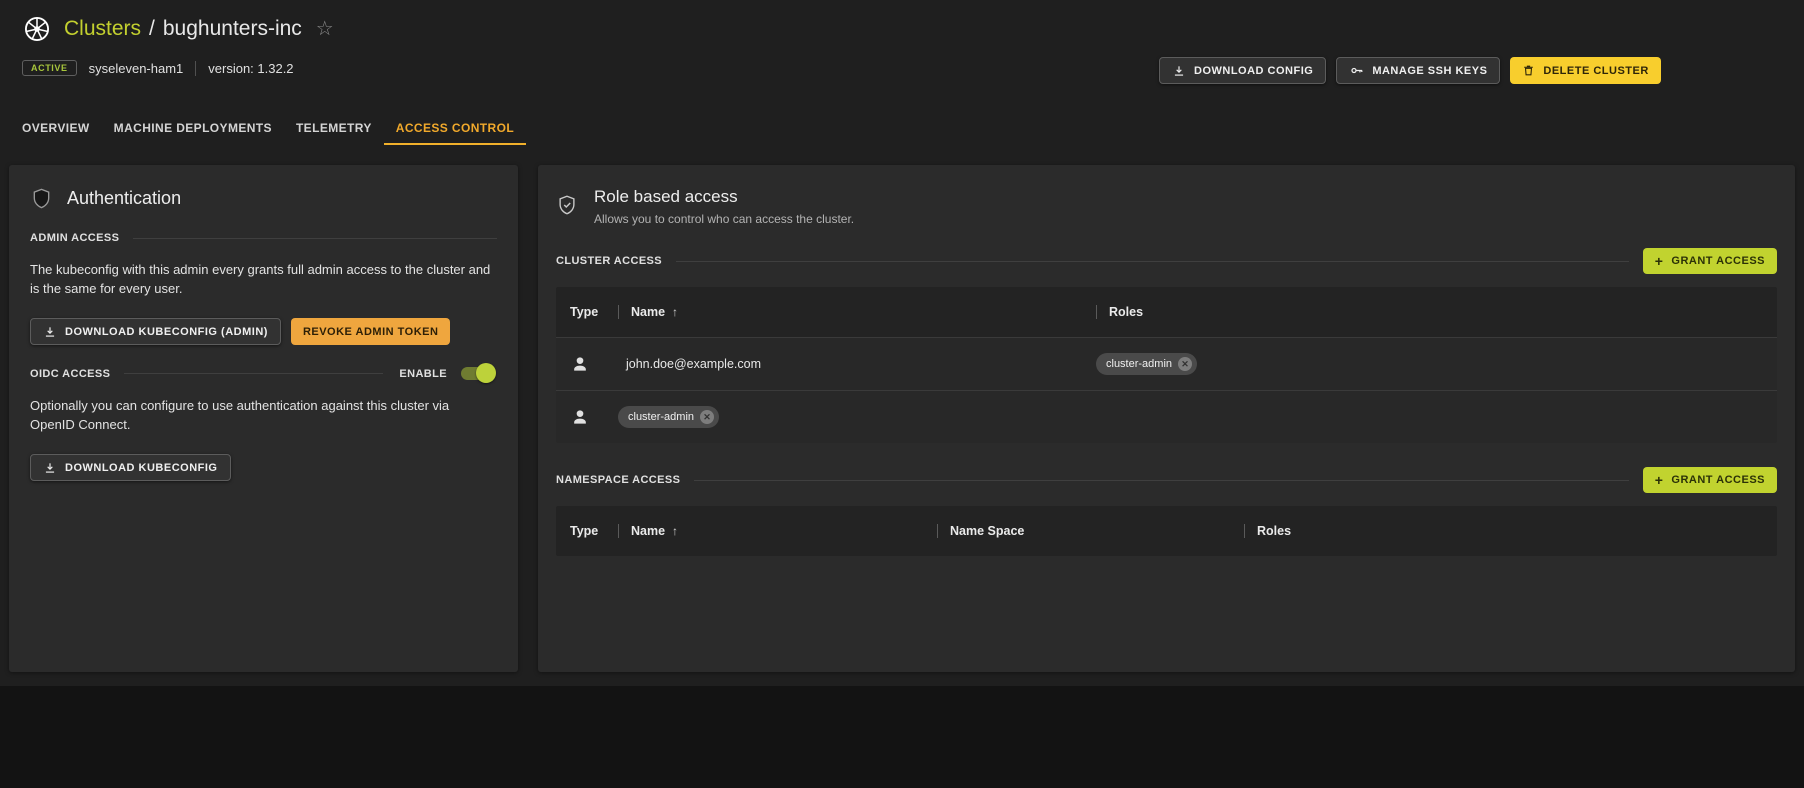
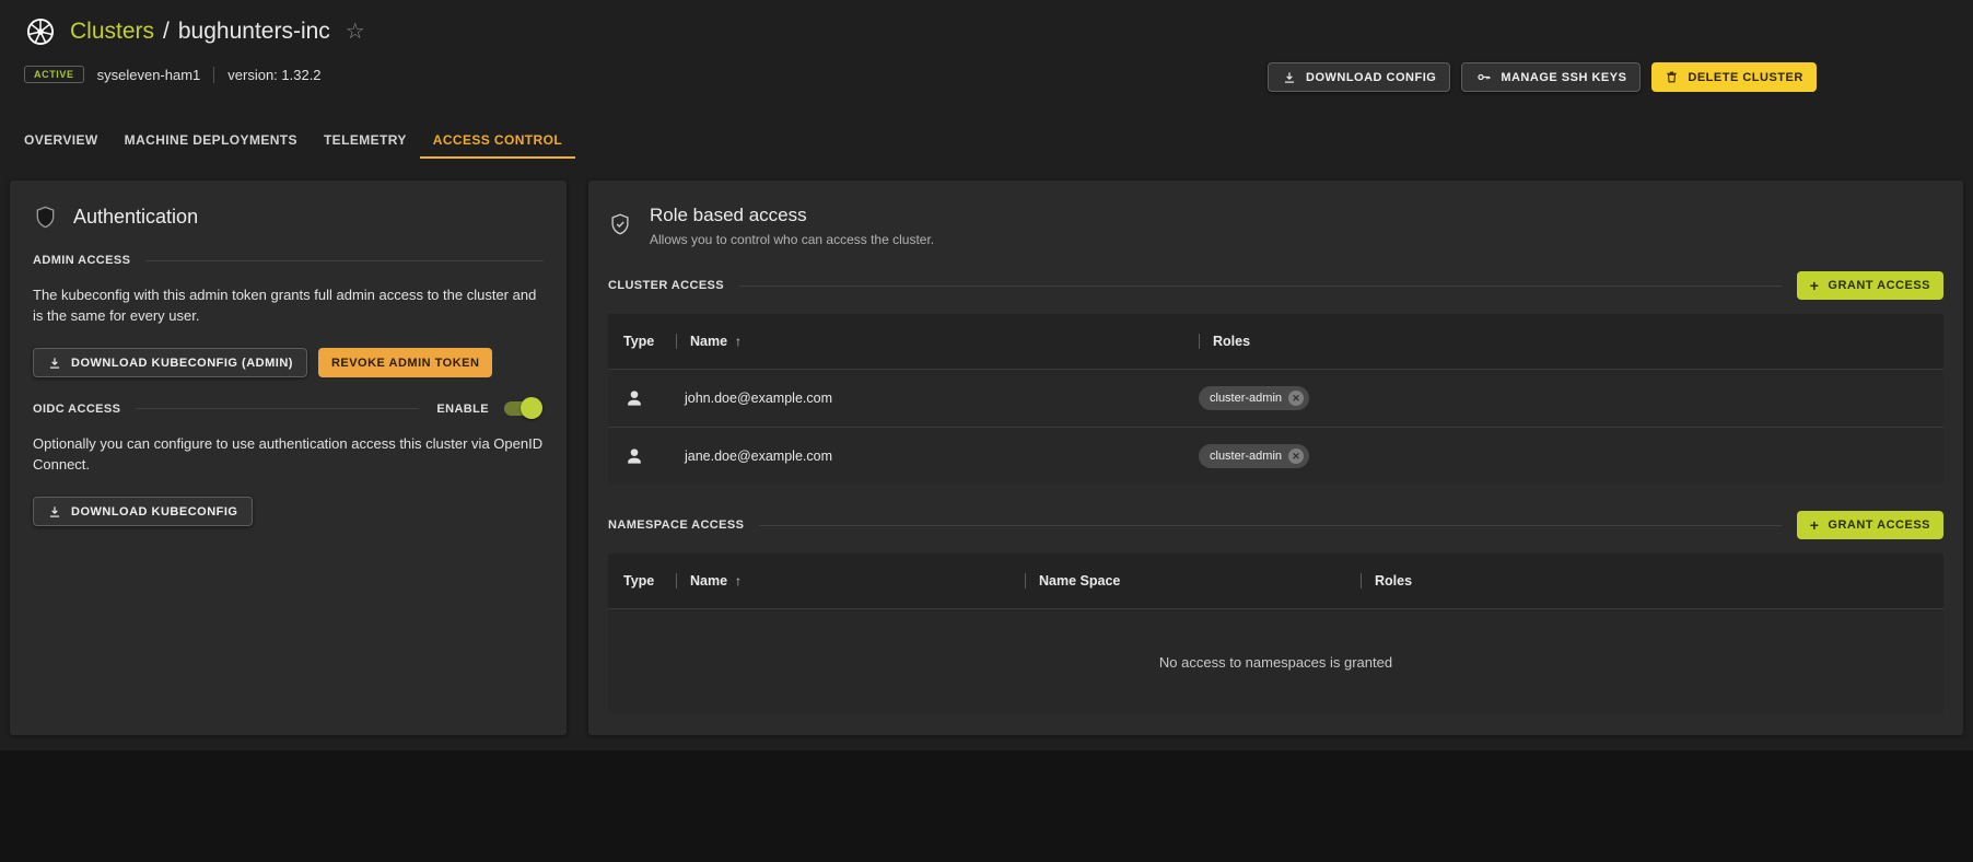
  Clusters
  /
  bughunters-inc
  ☆
  ACTIVE
  syseleven-ham1
  version: 1.32.2
  DOWNLOAD CONFIG
  MANAGE SSH KEYS
  DELETE CLUSTER
  OVERVIEW
  MACHINE DEPLOYMENTS
  TELEMETRY
  ACCESS CONTROL
  Authentication
  ADMIN ACCESS
- The kubeconfig with this admin every grants full admin access to the cluster and is the same for every user.
+ The kubeconfig with this admin token grants full admin access to the cluster and is the same for every user.
  DOWNLOAD KUBECONFIG (ADMIN)
  REVOKE ADMIN TOKEN
  OIDC ACCESS
  ENABLE
- Optionally you can configure to use authentication against this cluster via OpenID Connect.
+ Optionally you can configure to use authentication access this cluster via OpenID Connect.
  DOWNLOAD KUBECONFIG
  Role based access
  Allows you to control who can access the cluster.
  CLUSTER ACCESS
  +
  GRANT ACCESS
  Type
  Name
  ↑
  Roles
  john.doe@example.com
  cluster-admin
  ✕
+ jane.doe@example.com
  cluster-admin
  ✕
  NAMESPACE ACCESS
  +
  GRANT ACCESS
  Type
  Name
  ↑
  Name Space
  Roles
+ No access to namespaces is granted
